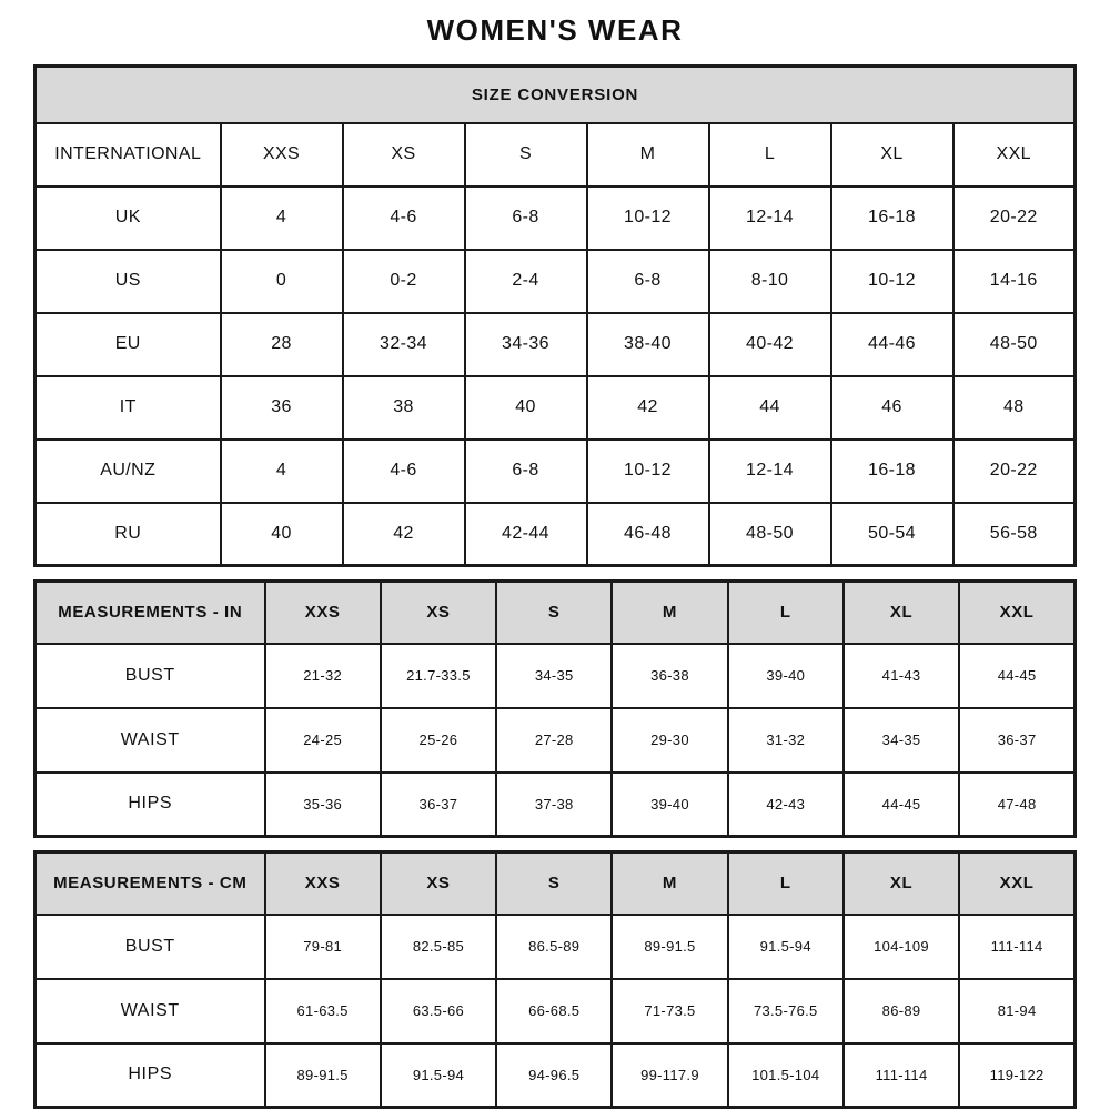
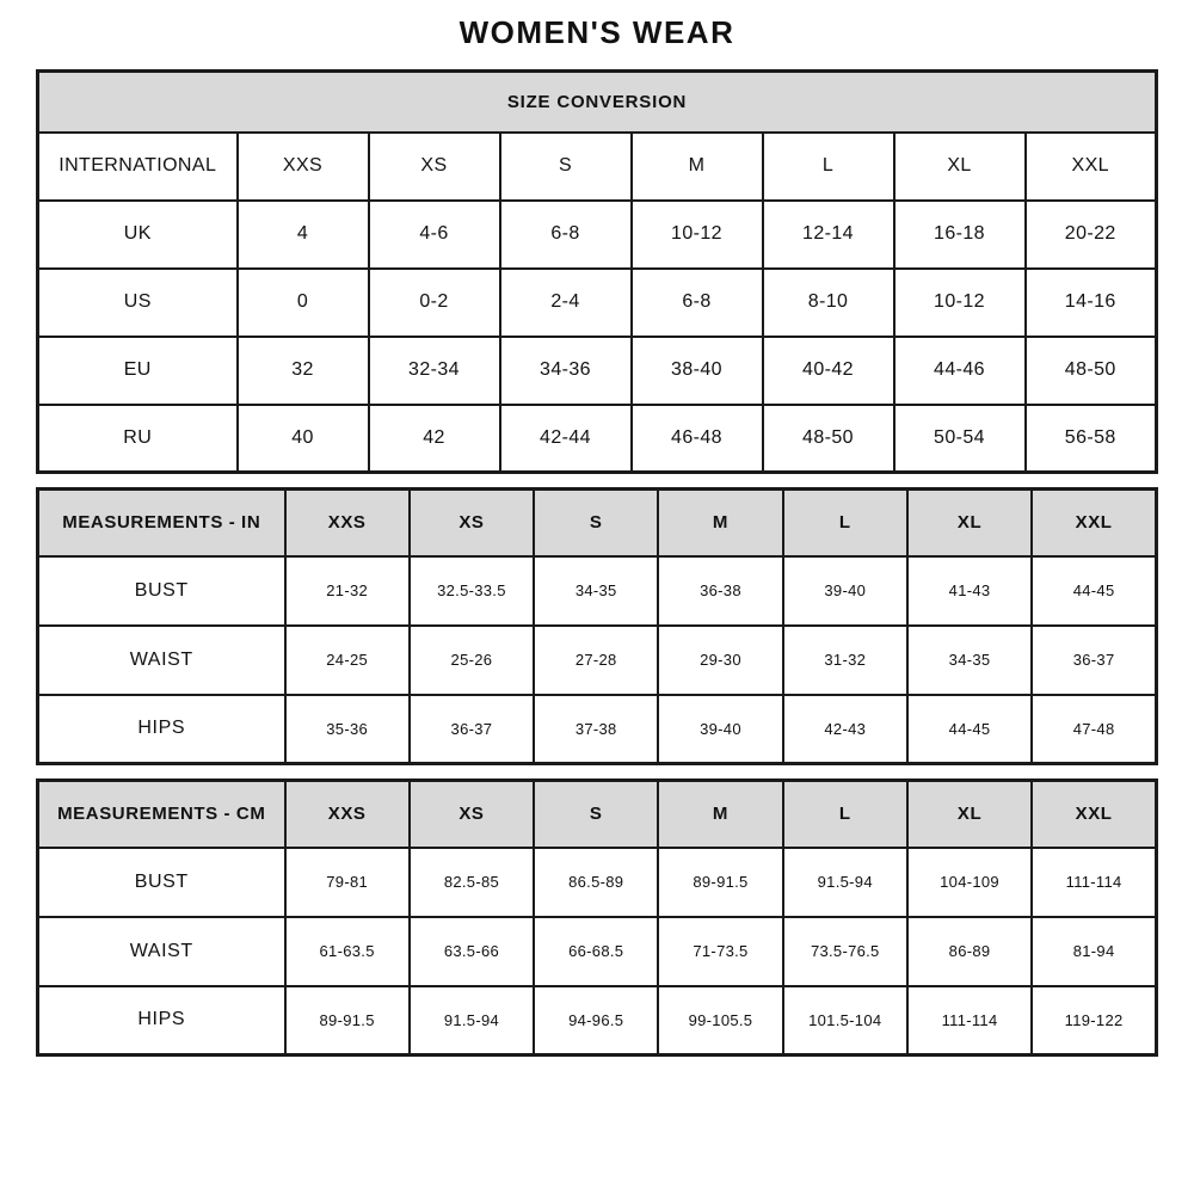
  WOMEN'S WEAR
  SIZE CONVERSION
  INTERNATIONAL	XXS	XS	S	M	L	XL	XXL
  UK	4	4-6	6-8	10-12	12-14	16-18	20-22
  US	0	0-2	2-4	6-8	8-10	10-12	14-16
- EU	28	32-34	34-36	38-40	40-42	44-46	48-50
+ EU	32	32-34	34-36	38-40	40-42	44-46	48-50
- IT	36	38	40	42	44	46	48
- AU/NZ	4	4-6	6-8	10-12	12-14	16-18	20-22
  RU	40	42	42-44	46-48	48-50	50-54	56-58
  MEASUREMENTS - IN	XXS	XS	S	M	L	XL	XXL
- BUST	21-32	21.7-33.5	34-35	36-38	39-40	41-43	44-45
+ BUST	21-32	32.5-33.5	34-35	36-38	39-40	41-43	44-45
  WAIST	24-25	25-26	27-28	29-30	31-32	34-35	36-37
  HIPS	35-36	36-37	37-38	39-40	42-43	44-45	47-48
  MEASUREMENTS - CM	XXS	XS	S	M	L	XL	XXL
  BUST	79-81	82.5-85	86.5-89	89-91.5	91.5-94	104-109	111-114
  WAIST	61-63.5	63.5-66	66-68.5	71-73.5	73.5-76.5	86-89	81-94
- HIPS	89-91.5	91.5-94	94-96.5	99-117.9	101.5-104	111-114	119-122
+ HIPS	89-91.5	91.5-94	94-96.5	99-105.5	101.5-104	111-114	119-122
